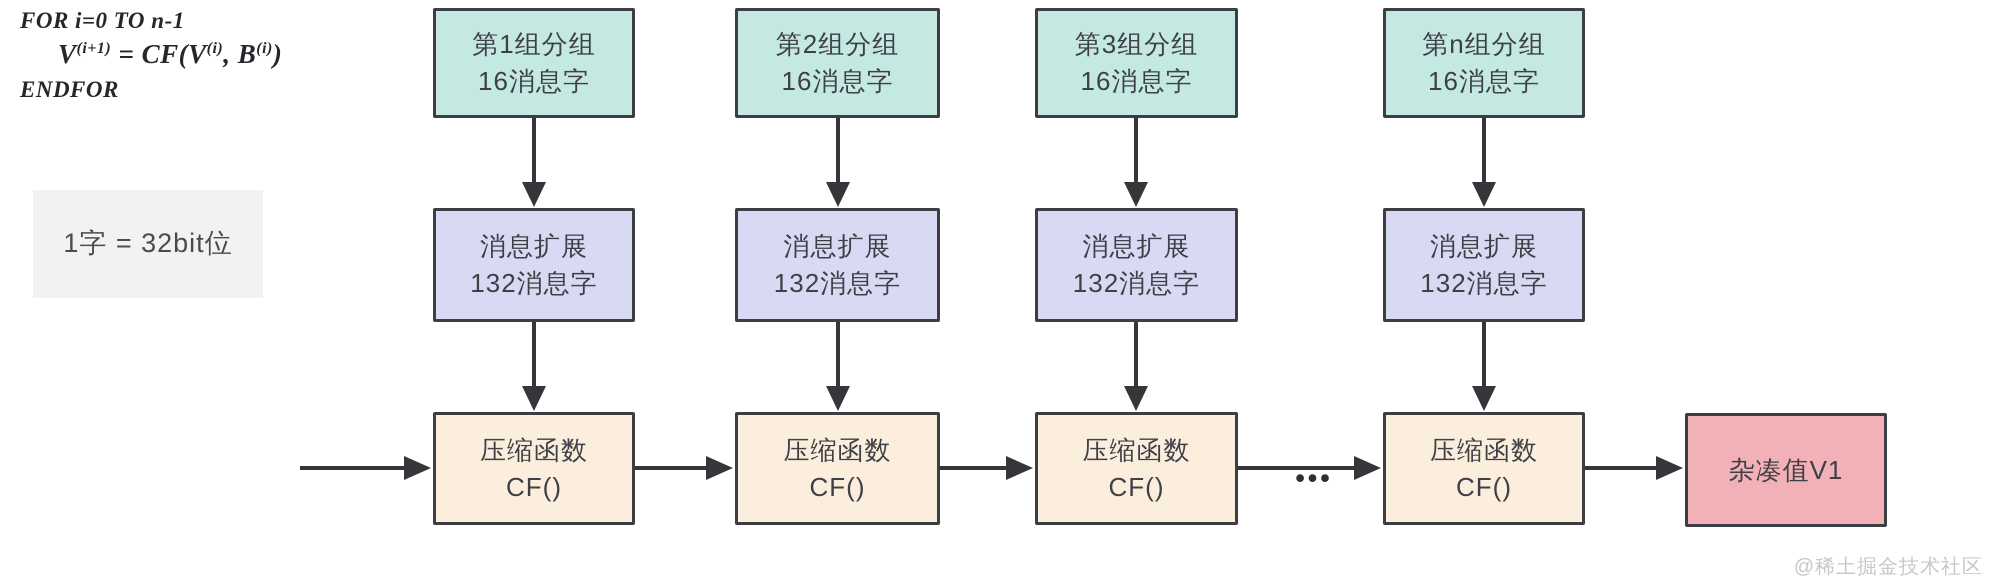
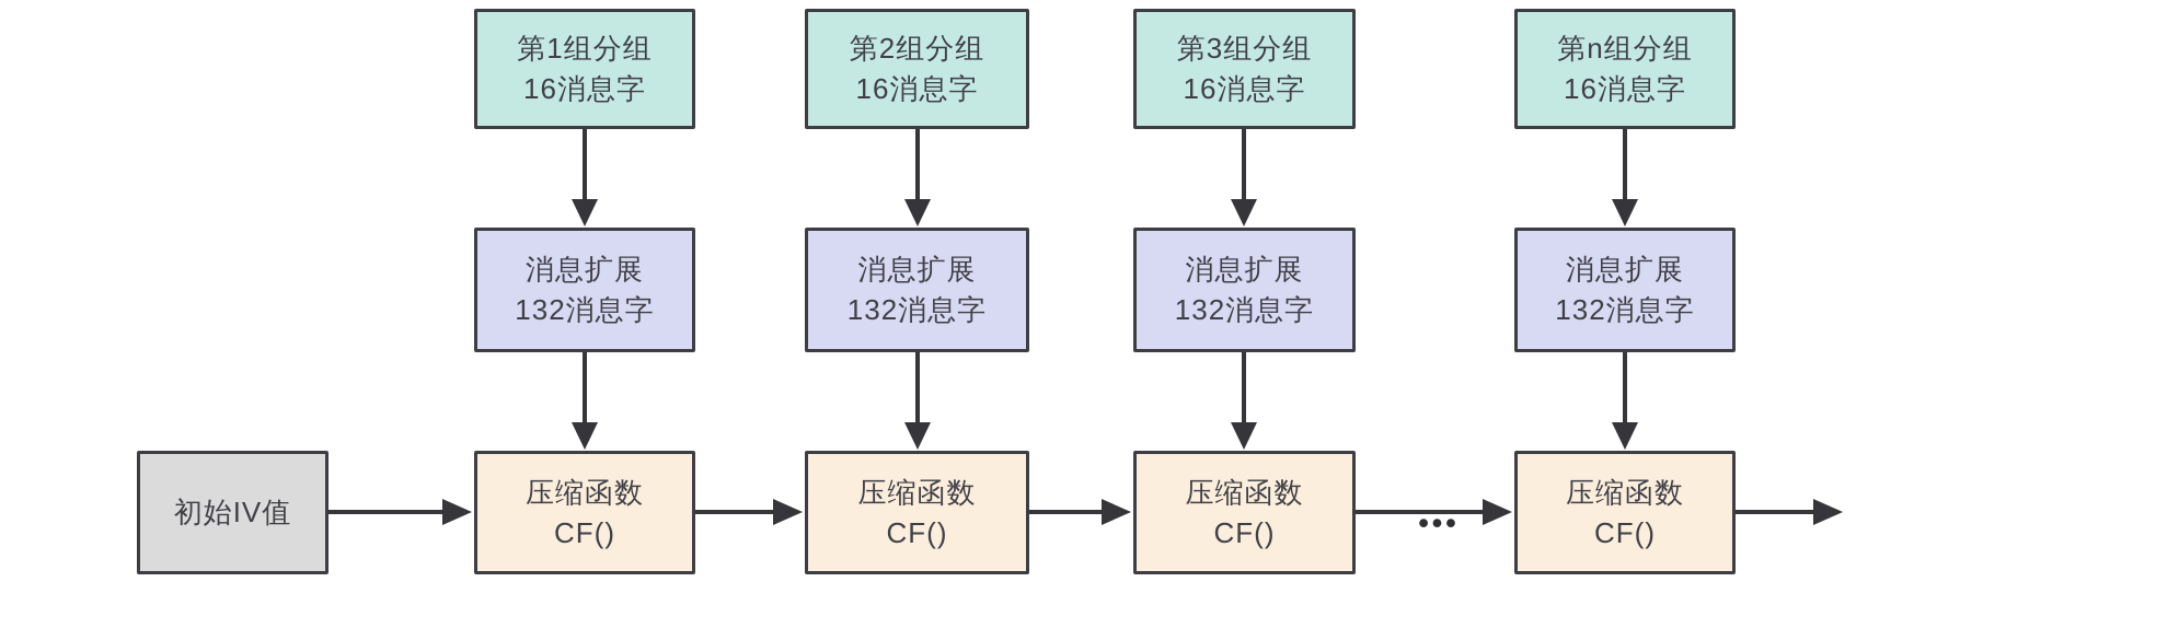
- FOR i=0 TO n-1
- V(i+1) = CF(V(i), B(i))
- ENDFOR
- 1字 = 32bit位
  第1组分组
  16消息字
  第2组分组
  16消息字
  第3组分组
  16消息字
  第n组分组
  16消息字
  消息扩展
  132消息字
  消息扩展
  132消息字
  消息扩展
  132消息字
  消息扩展
  132消息字
+ 初始IV值
  压缩函数
  CF()
  压缩函数
  CF()
  压缩函数
  CF()
  压缩函数
  CF()
- 杂凑值V1
  •••
- @稀土掘金技术社区
